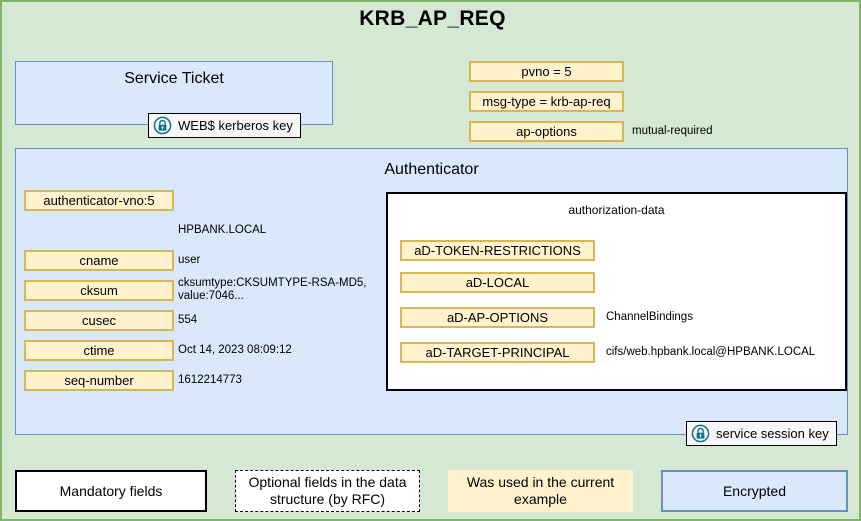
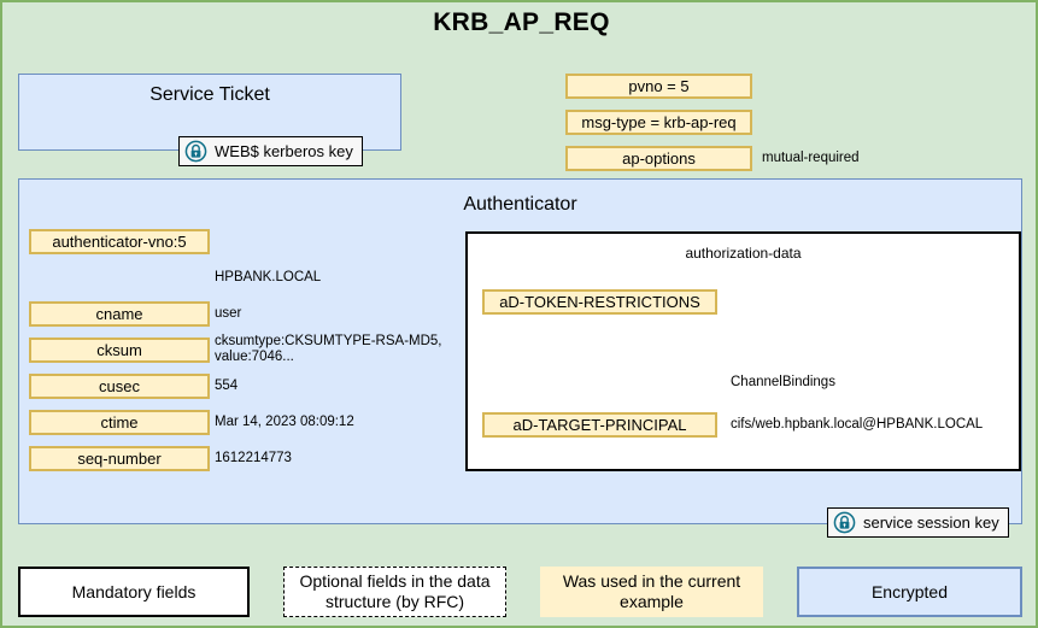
  KRB_AP_REQ
  Service Ticket
  WEB$ kerberos key
  pvno = 5
  msg-type = krb-ap-req
  ap-options
  mutual-required
  Authenticator
  authenticator-vno:5
  HPBANK.LOCAL
  cname
  user
  cksum
  cksumtype:CKSUMTYPE-RSA-MD5,
  value:7046...
  cusec
  554
  ctime
- Oct 14, 2023 08:09:12
+ Mar 14, 2023 08:09:12
  seq-number
  1612214773
  authorization-data
  aD-TOKEN-RESTRICTIONS
- aD-LOCAL
- aD-AP-OPTIONS
  ChannelBindings
  aD-TARGET-PRINCIPAL
  cifs/web.hpbank.local@HPBANK.LOCAL
  service session key
  Mandatory fields
  Optional fields in the data structure (by RFC)
  Was used in the current example
  Encrypted
